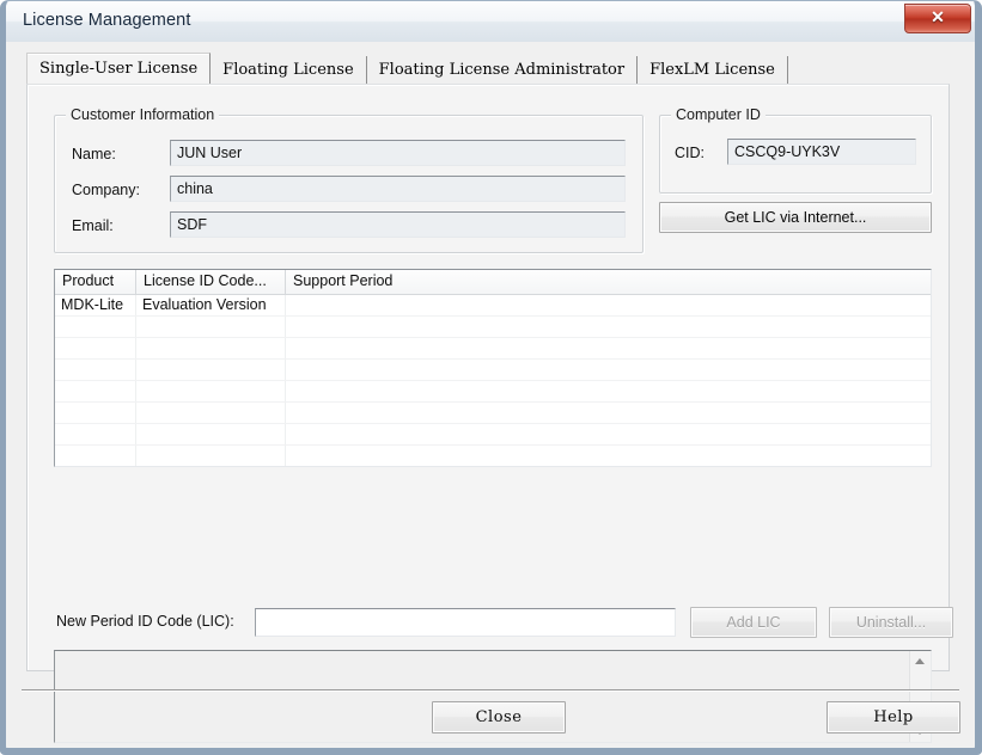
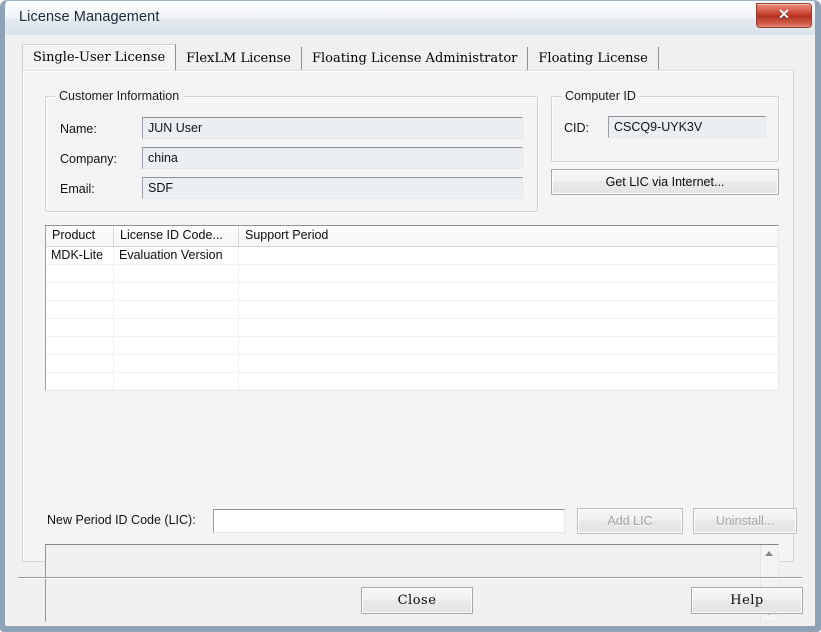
  License Management
  ✕
  Single-User License
- Floating License
+ FlexLM License
  Floating License Administrator
- FlexLM License
+ Floating License
  Customer Information
  Name:
  JUN User
  Company:
  china
  Email:
  SDF
  Computer ID
  CID:
  CSCQ9-UYK3V
  Get LIC via Internet...
  Product
  License ID Code...
  Support Period
  MDK-Lite
  Evaluation Version
  New Period ID Code (LIC):
  Add LIC
  Uninstall...
  Close
  Help
